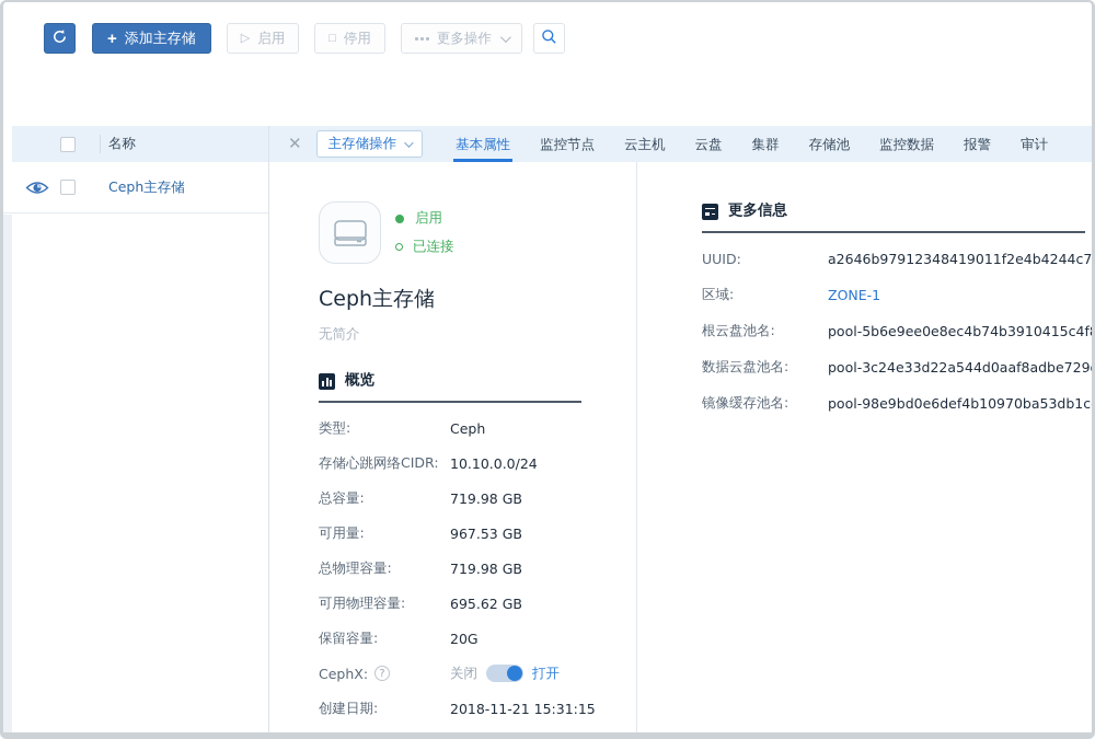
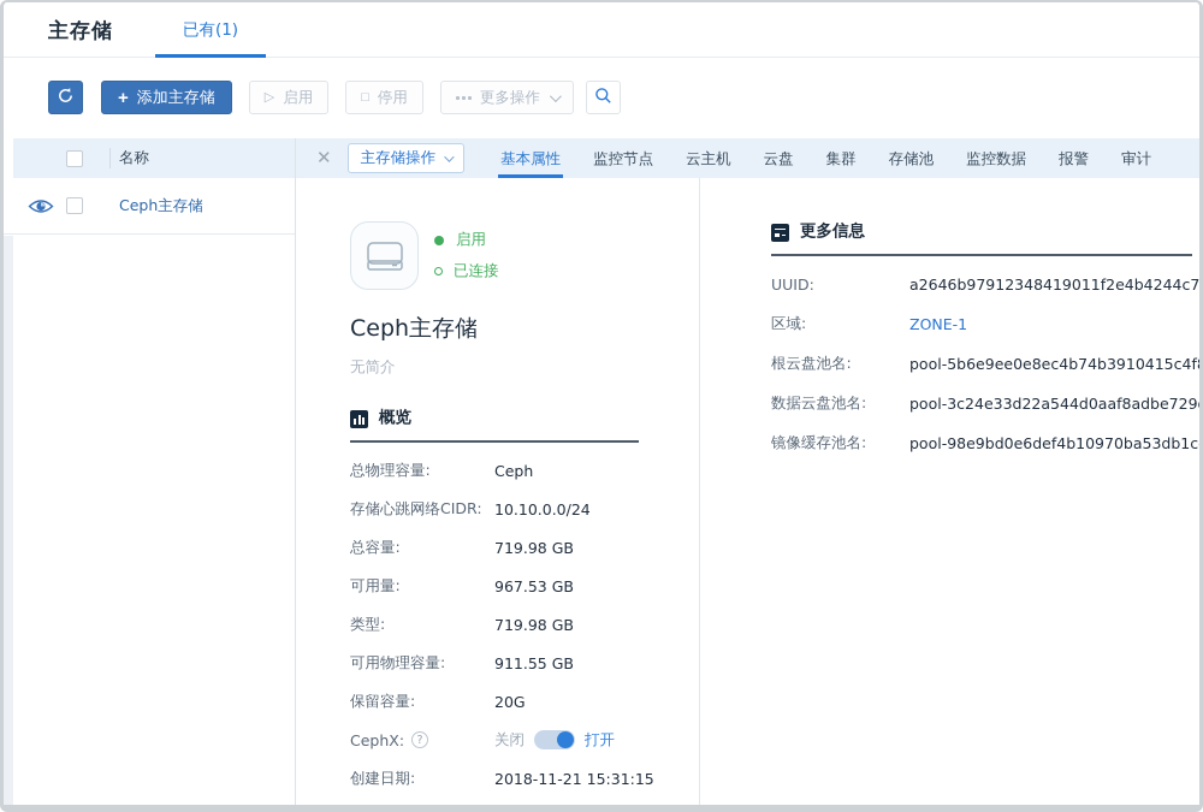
+ 主存储
+ 已有(1)
  +
  添加主存储
  ▷
  启用
  □
  停用
  更多操作
  名称
  Ceph主存储
  ✕
  主存储操作
  基本属性
  监控节点
  云主机
  云盘
  集群
  存储池
  监控数据
  报警
  审计
  启用
  已连接
  Ceph主存储
  无简介
  概览
- 类型:
+ 总物理容量:
  Ceph
  存储心跳网络CIDR:
  10.10.0.0/24
  总容量:
  719.98 GB
  可用量:
  967.53 GB
- 总物理容量:
+ 类型:
  719.98 GB
  可用物理容量:
- 695.62 GB
+ 911.55 GB
  保留容量:
  20G
  CephX:
  ?
  关闭
  打开
  创建日期:
  2018-11-21 15:31:15
  更多信息
  UUID:
  a2646b97912348419011f2e4b4244c7
  区域:
  ZONE-1
  根云盘池名:
  pool-5b6e9ee0e8ec4b74b3910415c4f
  数据云盘池名:
  pool-3c24e33d22a544d0aaf8adbe729
  镜像缓存池名:
  pool-98e9bd0e6def4b10970ba53db1c
